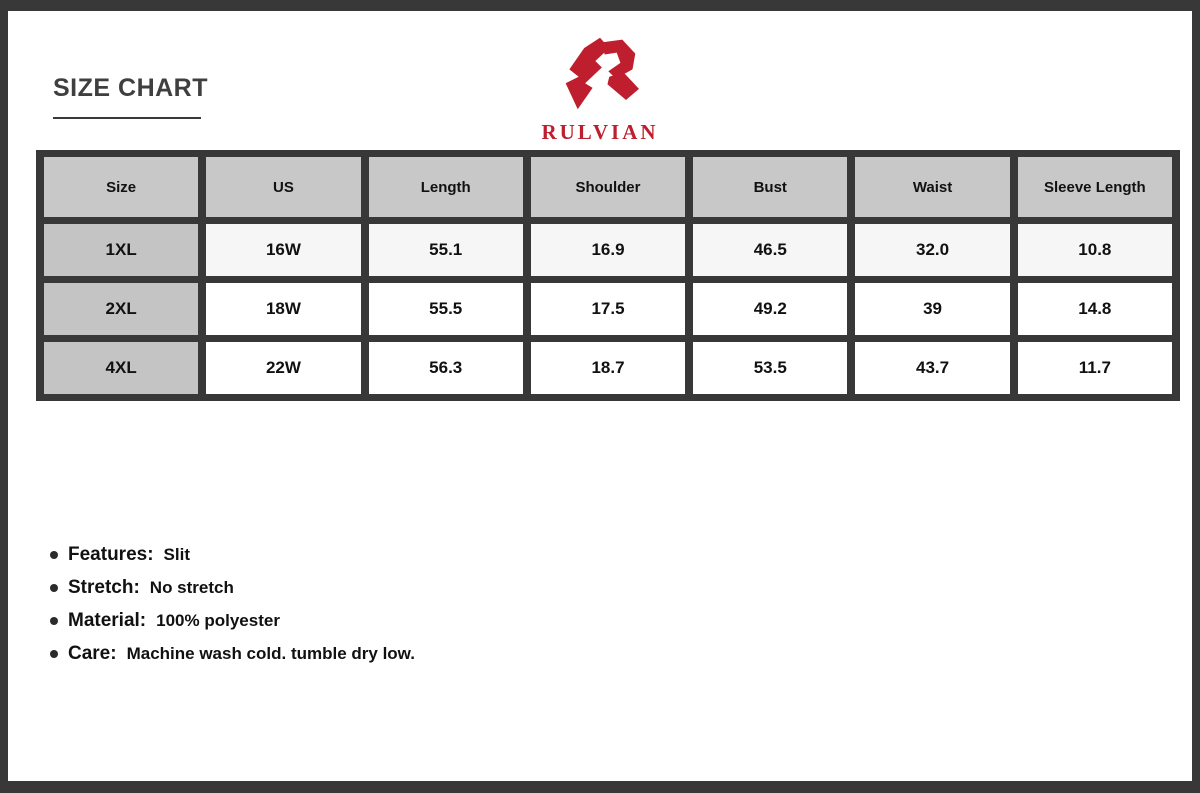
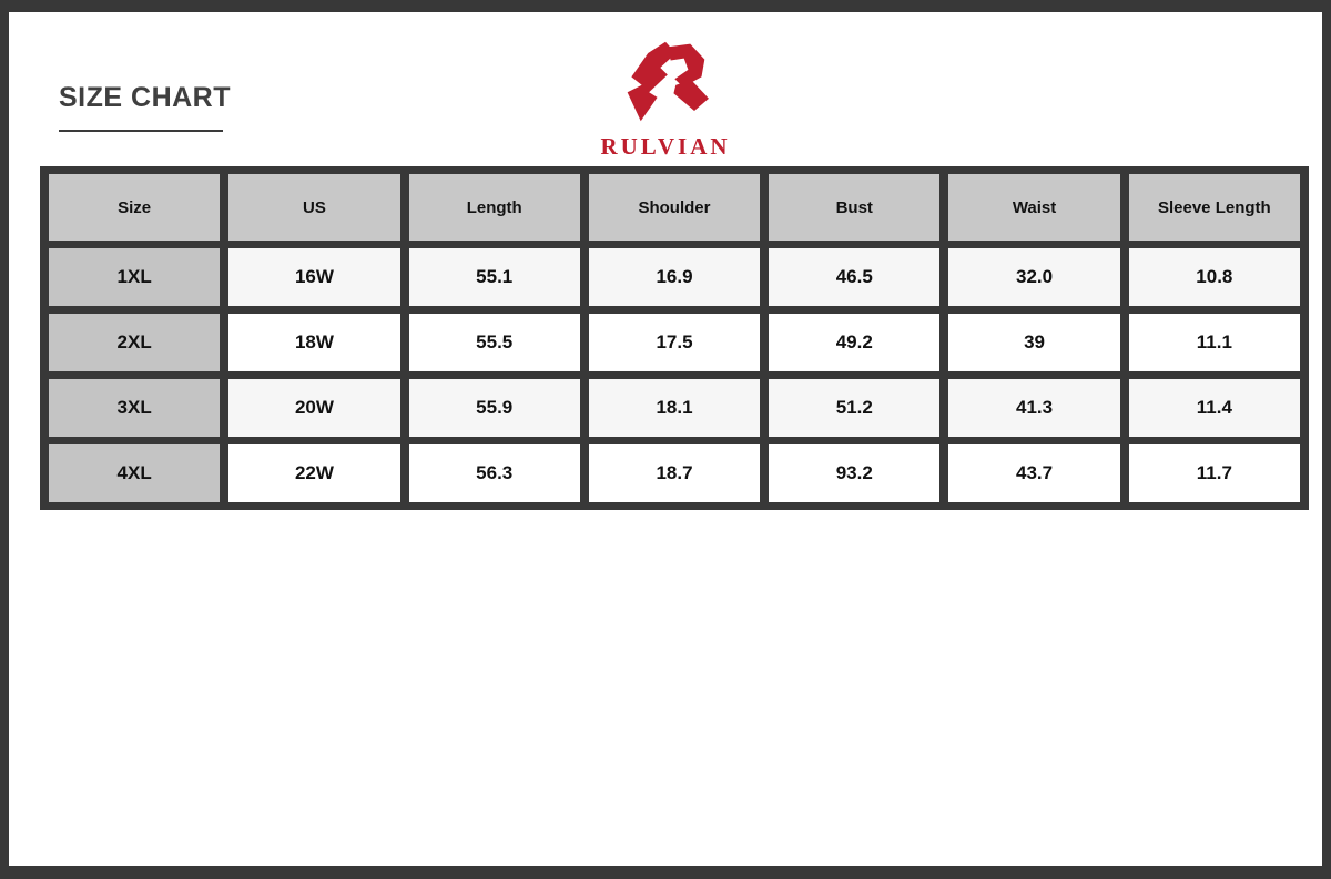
  SIZE CHART
  RULVIAN
  Size	US	Length	Shoulder	Bust	Waist	Sleeve Length
  1XL	16W	55.1	16.9	46.5	32.0	10.8
- 2XL	18W	55.5	17.5	49.2	39	14.8
+ 2XL	18W	55.5	17.5	49.2	39	11.1
+ 3XL	20W	55.9	18.1	51.2	41.3	11.4
- 4XL	22W	56.3	18.7	53.5	43.7	11.7
+ 4XL	22W	56.3	18.7	93.2	43.7	11.7
- Features:
- Slit
- Stretch:
- No stretch
- Material:
- 100% polyester
- Care:
- Machine wash cold. tumble dry low.
